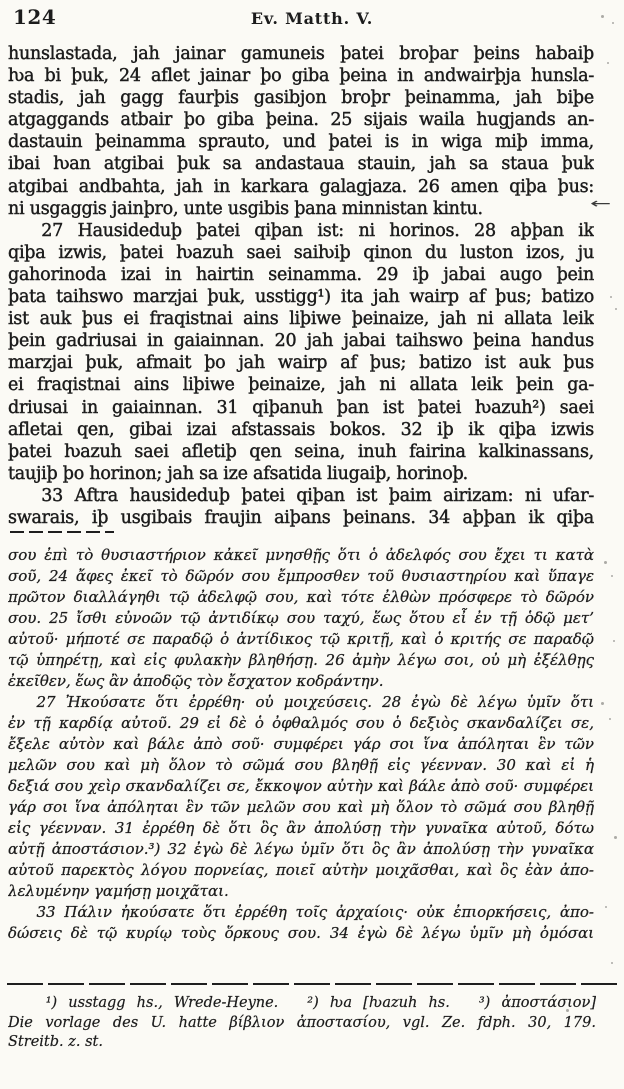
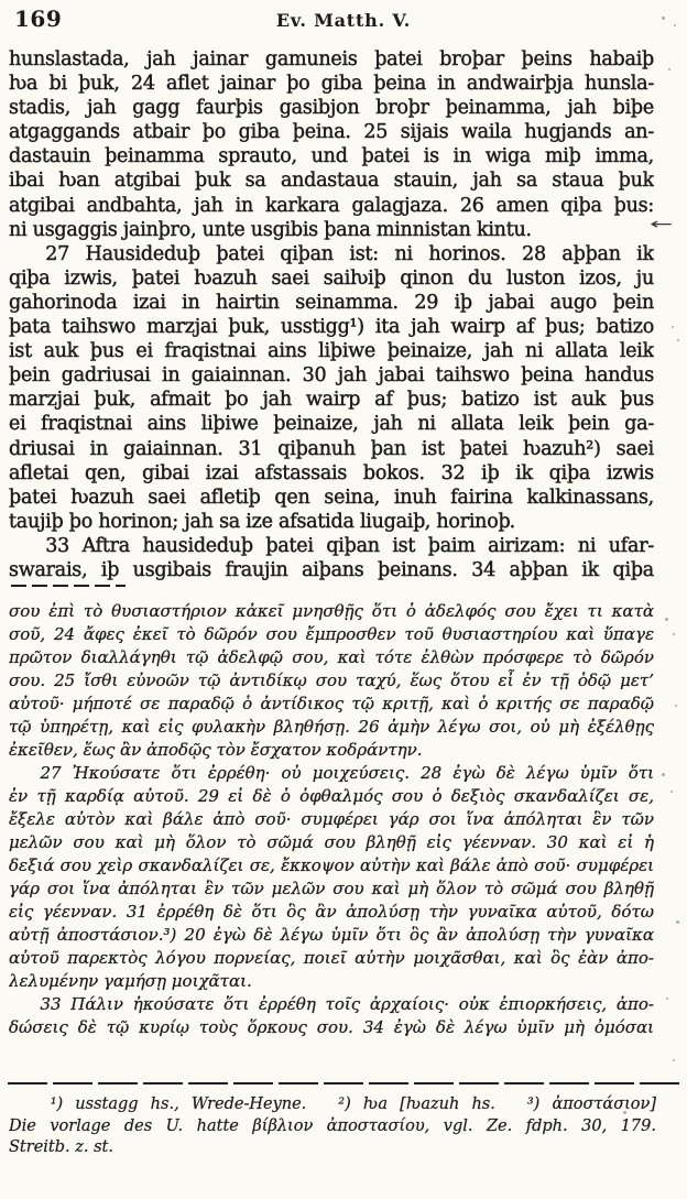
- 124
+ 169
  Ev. Matth. V.
  hunslastada, jah jainar gamuneis þatei broþar þeins habaiþ
  ƕa bi þuk, 24 aflet jainar þo giba þeina in andwairþja hunsla-
  stadis, jah gagg faurþis gasibjon broþr þeinamma, jah biþe
  atgaggands atbair þo giba þeina. 25 sijais waila hugjands an-
  dastauin þeinamma sprauto, und þatei is in wiga miþ imma,
  ibai ƕan atgibai þuk sa andastaua stauin, jah sa staua þuk
  atgibai andbahta, jah in karkara galagjaza. 26 amen qiþa þus:
  ni usgaggis jainþro, unte usgibis þana minnistan kintu.
  27 Hausideduþ þatei qiþan ist: ni horinos. 28 aþþan ik
  qiþa izwis, þatei ƕazuh saei saiƕiþ qinon du luston izos, ju
  gahorinoda izai in hairtin seinamma. 29 iþ jabai augo þein
  þata taihswo marzjai þuk, usstigg¹) ita jah wairp af þus; batizo
  ist auk þus ei fraqistnai ains liþiwe þeinaize, jah ni allata leik
- þein gadriusai in gaiainnan. 20 jah jabai taihswo þeina handus
+ þein gadriusai in gaiainnan. 30 jah jabai taihswo þeina handus
  marzjai þuk, afmait þo jah wairp af þus; batizo ist auk þus
  ei fraqistnai ains liþiwe þeinaize, jah ni allata leik þein ga-
  driusai in gaiainnan. 31 qiþanuh þan ist þatei ƕazuh²) saei
  afletai qen, gibai izai afstassais bokos. 32 iþ ik qiþa izwis
  þatei ƕazuh saei afletiþ qen seina, inuh fairina kalkinassans,
  taujiþ þo horinon; jah sa ize afsatida liugaiþ, horinoþ.
  33 Aftra hausideduþ þatei qiþan ist þaim airizam: ni ufar-
  swarais, iþ usgibais fraujin aiþans þeinans. 34 aþþan ik qiþa
  σου ἐπὶ τὸ θυσιαστήριον κἀκεῖ μνησθῇς ὅτι ὁ ἀδελφός σου ἔχει τι κατὰ
  σοῦ, 24 ἄφες ἐκεῖ τὸ δῶρόν σου ἔμπροσθεν τοῦ θυσιαστηρίου καὶ ὕπαγε
  πρῶτον διαλλάγηθι τῷ ἀδελφῷ σου, καὶ τότε ἐλθὼν πρόσφερε τὸ δῶρόν
  σου. 25 ἴσθι εὐνοῶν τῷ ἀντιδίκῳ σου ταχύ, ἕως ὅτου εἶ ἐν τῇ ὁδῷ μετ’
  αὐτοῦ· μήποτέ σε παραδῷ ὁ ἀντίδικος τῷ κριτῇ, καὶ ὁ κριτής σε παραδῷ
  τῷ ὑπηρέτῃ, καὶ εἰς φυλακὴν βληθήσῃ. 26 ἀμὴν λέγω σοι, οὐ μὴ ἐξέλθῃς
  ἐκεῖθεν, ἕως ἂν ἀποδῷς τὸν ἔσχατον κοδράντην.
  27 Ἠκούσατε ὅτι ἐρρέθη· οὐ μοιχεύσεις. 28 ἐγὼ δὲ λέγω ὑμῖν ὅτι
  ἐν τῇ καρδίᾳ αὐτοῦ. 29 εἰ δὲ ὁ ὀφθαλμός σου ὁ δεξιὸς σκανδαλίζει σε,
  ἔξελε αὐτὸν καὶ βάλε ἀπὸ σοῦ· συμφέρει γάρ σοι ἵνα ἀπόληται ἓν τῶν
  μελῶν σου καὶ μὴ ὅλον τὸ σῶμά σου βληθῇ εἰς γέενναν. 30 καὶ εἰ ἡ
  δεξιά σου χεὶρ σκανδαλίζει σε, ἔκκοψον αὐτὴν καὶ βάλε ἀπὸ σοῦ· συμφέρει
  γάρ σοι ἵνα ἀπόληται ἓν τῶν μελῶν σου καὶ μὴ ὅλον τὸ σῶμά σου βληθῇ
  εἰς γέενναν. 31 ἐρρέθη δὲ ὅτι ὃς ἂν ἀπολύσῃ τὴν γυναῖκα αὐτοῦ, δότω
- αὐτῇ ἀποστάσιον.³) 32 ἐγὼ δὲ λέγω ὑμῖν ὅτι ὃς ἂν ἀπολύσῃ τὴν γυναῖκα
+ αὐτῇ ἀποστάσιον.³) 20 ἐγὼ δὲ λέγω ὑμῖν ὅτι ὃς ἂν ἀπολύσῃ τὴν γυναῖκα
  αὐτοῦ παρεκτὸς λόγου πορνείας, ποιεῖ αὐτὴν μοιχᾶσθαι, καὶ ὃς ἐὰν ἀπο-
  λελυμένην γαμήσῃ μοιχᾶται.
  33 Πάλιν ἠκούσατε ὅτι ἐρρέθη τοῖς ἀρχαίοις· οὐκ ἐπιορκήσεις, ἀπο-
  δώσεις δὲ τῷ κυρίῳ τοὺς ὅρκους σου. 34 ἐγὼ δὲ λέγω ὑμῖν μὴ ὀμόσαι
  ¹) usstagg hs., Wrede-Heyne. ²) ƕa [ƕazuh hs. ³) ἀποστάσιον]
  Die vorlage des U. hatte βίβλιον ἀποστασίου, vgl. Ze. fdph. 30, 179.
  Streitb. z. st.
  ←
